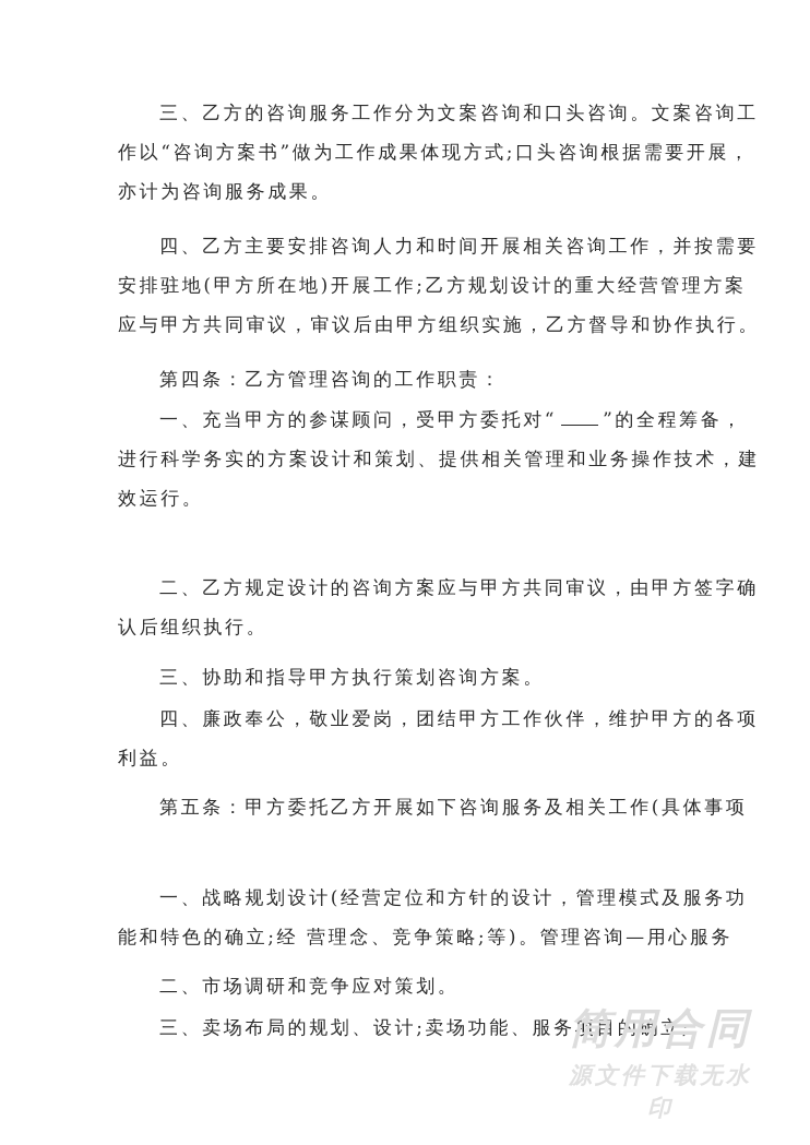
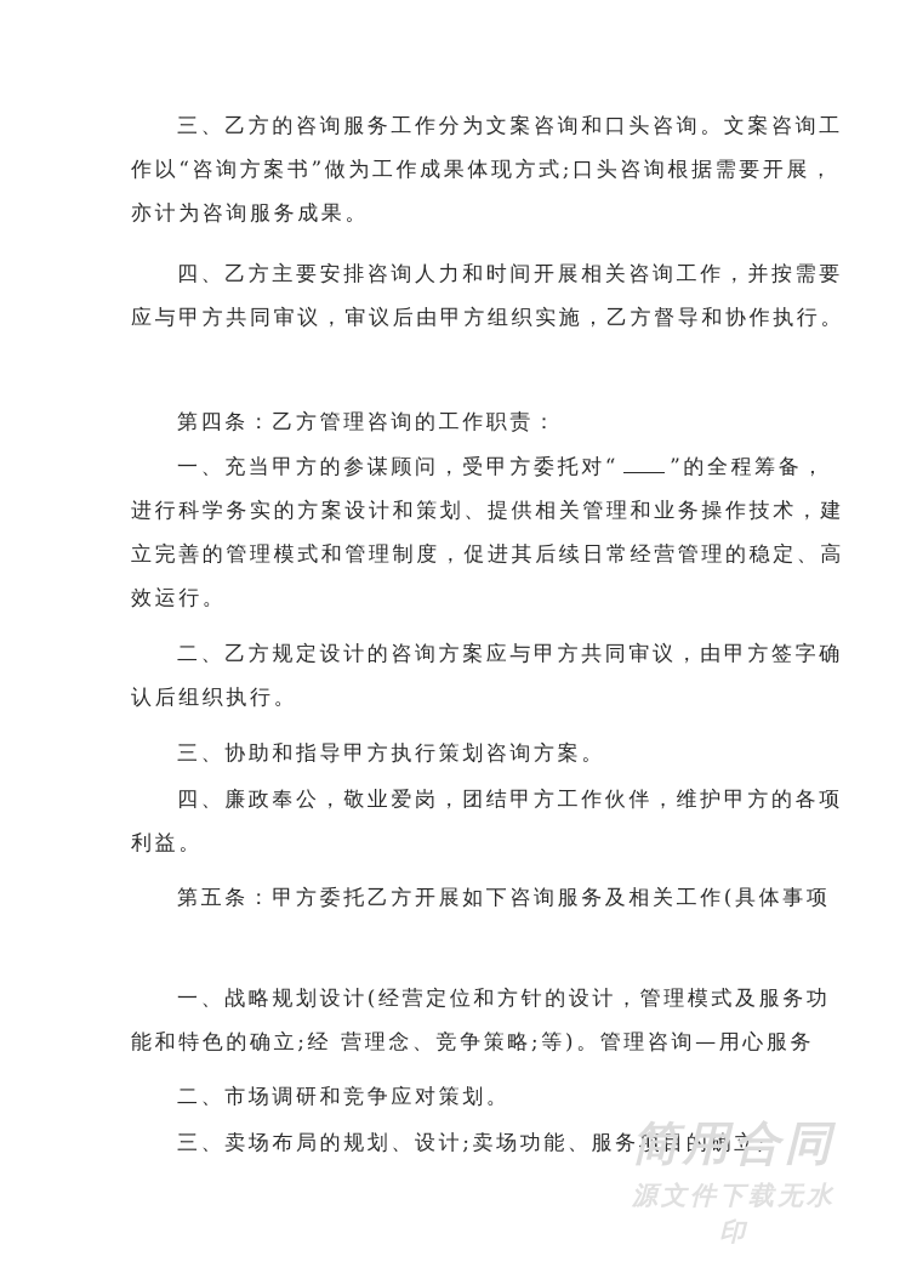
  三、乙方的咨询服务工作分为文案咨询和口头咨询。文案咨询工
  作以“咨询方案书”做为工作成果体现方式;口头咨询根据需要开展，
  亦计为咨询服务成果。
  四、乙方主要安排咨询人力和时间开展相关咨询工作，并按需要
- 安排驻地(甲方所在地)开展工作;乙方规划设计的重大经营管理方案
  应与甲方共同审议，审议后由甲方组织实施，乙方督导和协作执行。
  第四条：乙方管理咨询的工作职责：
  一、充当甲方的参谋顾问，受甲方委托对“ ”的全程筹备，
  进行科学务实的方案设计和策划、提供相关管理和业务操作技术，建
+ 立完善的管理模式和管理制度，促进其后续日常经营管理的稳定、高
  效运行。
  二、乙方规定设计的咨询方案应与甲方共同审议，由甲方签字确
  认后组织执行。
  三、协助和指导甲方执行策划咨询方案。
  四、廉政奉公，敬业爱岗，团结甲方工作伙伴，维护甲方的各项
  利益。
  第五条：甲方委托乙方开展如下咨询服务及相关工作(具体事项
  一、战略规划设计(经营定位和方针的设计，管理模式及服务功
  能和特色的确立;经 营理念、竞争策略;等)。管理咨询—用心服务
  二、市场调研和竞争应对策划。
  三、卖场布局的规划、设计;卖场功能、服务项目的确立;
  简用合同
  源文件下载无水印
